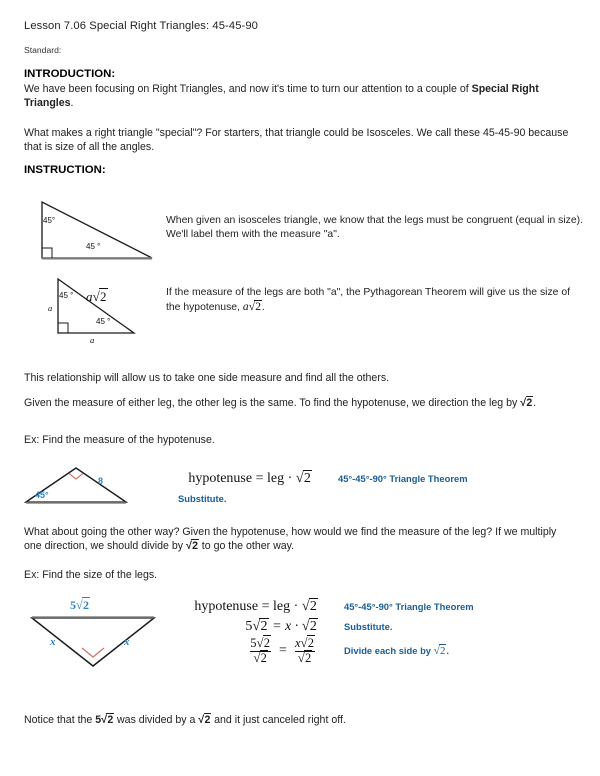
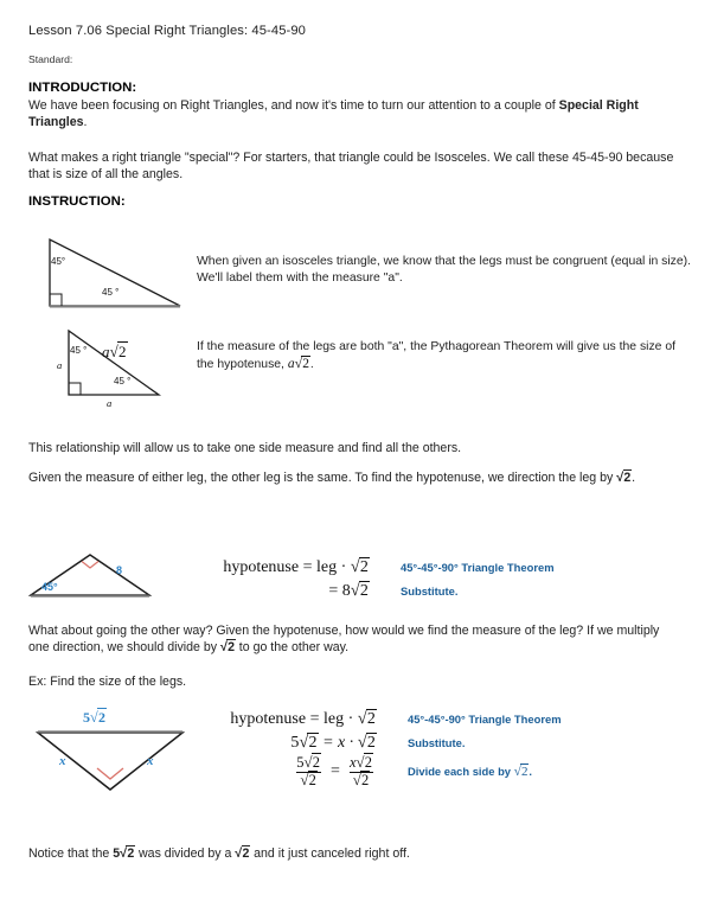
  Lesson 7.06 Special Right Triangles: 45-45-90
  Standard:
  INTRODUCTION:
  We have been focusing on Right Triangles, and now it's time to turn our attention to a couple of Special Right Triangles.
  What makes a right triangle "special"? For starters, that triangle could be Isosceles. We call these 45-45-90 because that is size of all the angles.
  INSTRUCTION:
  45°
  45 °
  When given an isosceles triangle, we know that the legs must be congruent (equal in size). We'll label them with the measure "a".
  45 °
  45 °
  a
  a
  a√2
  If the measure of the legs are both "a", the Pythagorean Theorem will give us the size of the hypotenuse, a√2.
  This relationship will allow us to take one side measure and find all the others.
  Given the measure of either leg, the other leg is the same. To find the hypotenuse, we direction the leg by √2.
- Ex: Find the measure of the hypotenuse.
  45°
  8
  hypotenuse = leg · √2
  45°-45°-90° Triangle Theorem
+ = 8√2
  Substitute.
  What about going the other way? Given the hypotenuse, how would we find the measure of the leg? If we multiply one direction, we should divide by √2 to go the other way.
  Ex: Find the size of the legs.
  5√2
  x
  x
  hypotenuse = leg · √2
  45°-45°-90° Triangle Theorem
  5√2 = x · √2
  Substitute.
  5√2
  √2
  =
  x√2
  √2
  Divide each side by √2.
  Notice that the 5√2 was divided by a √2 and it just canceled right off.
